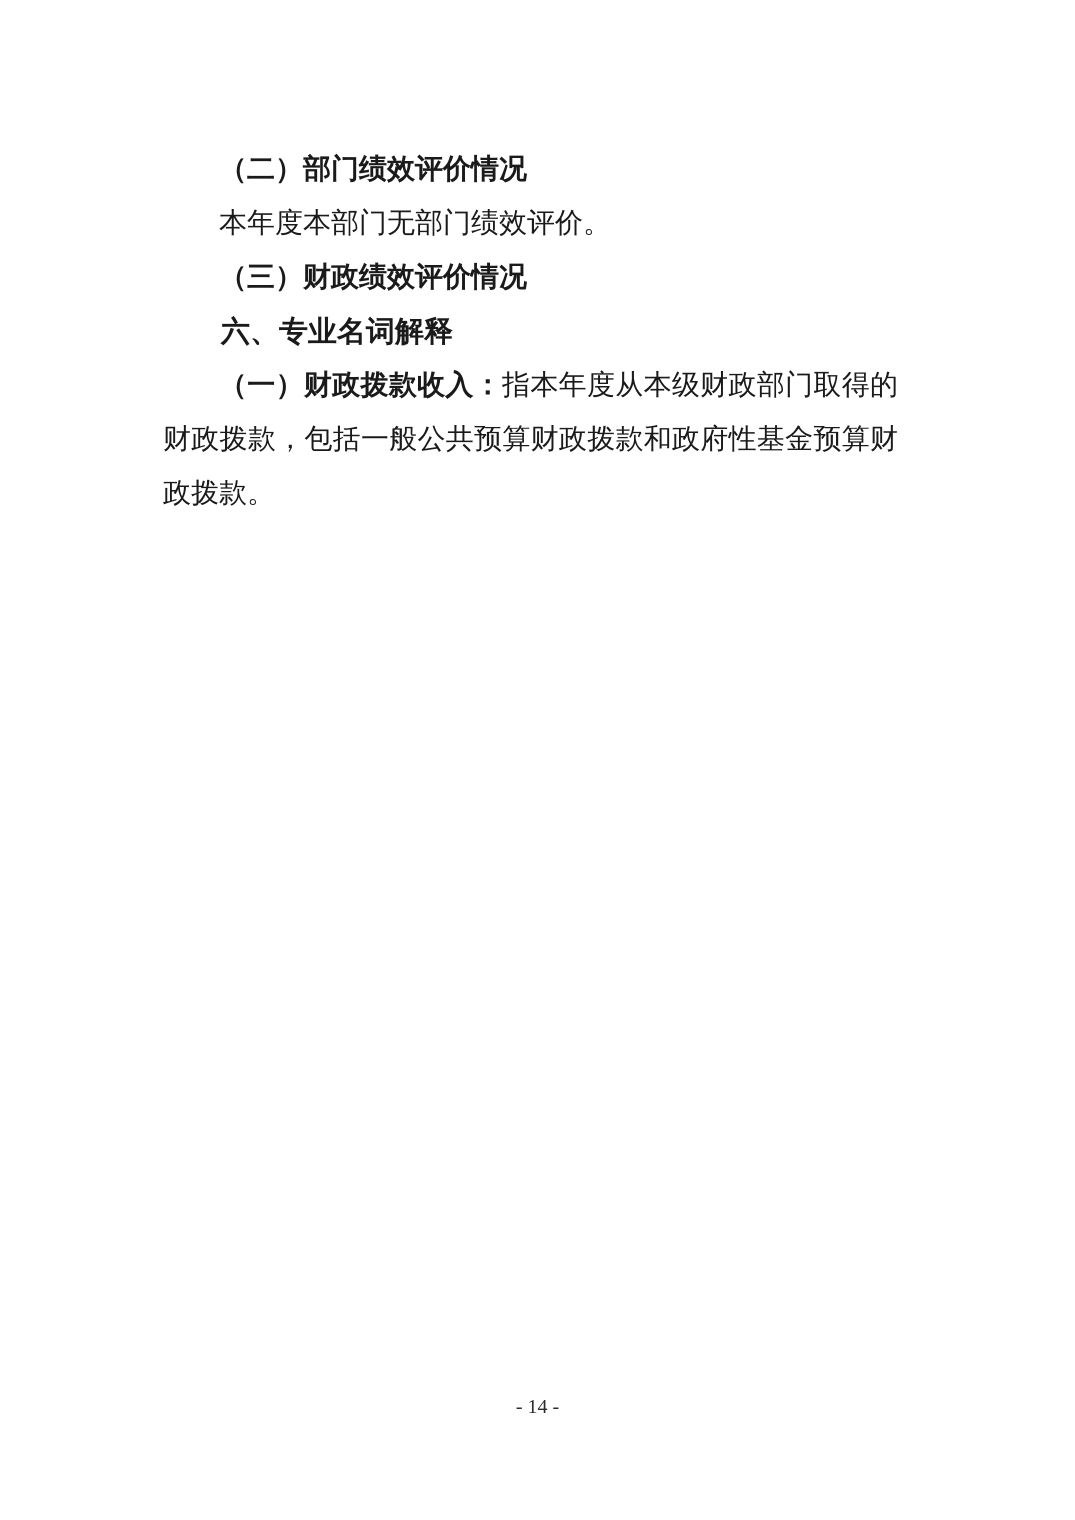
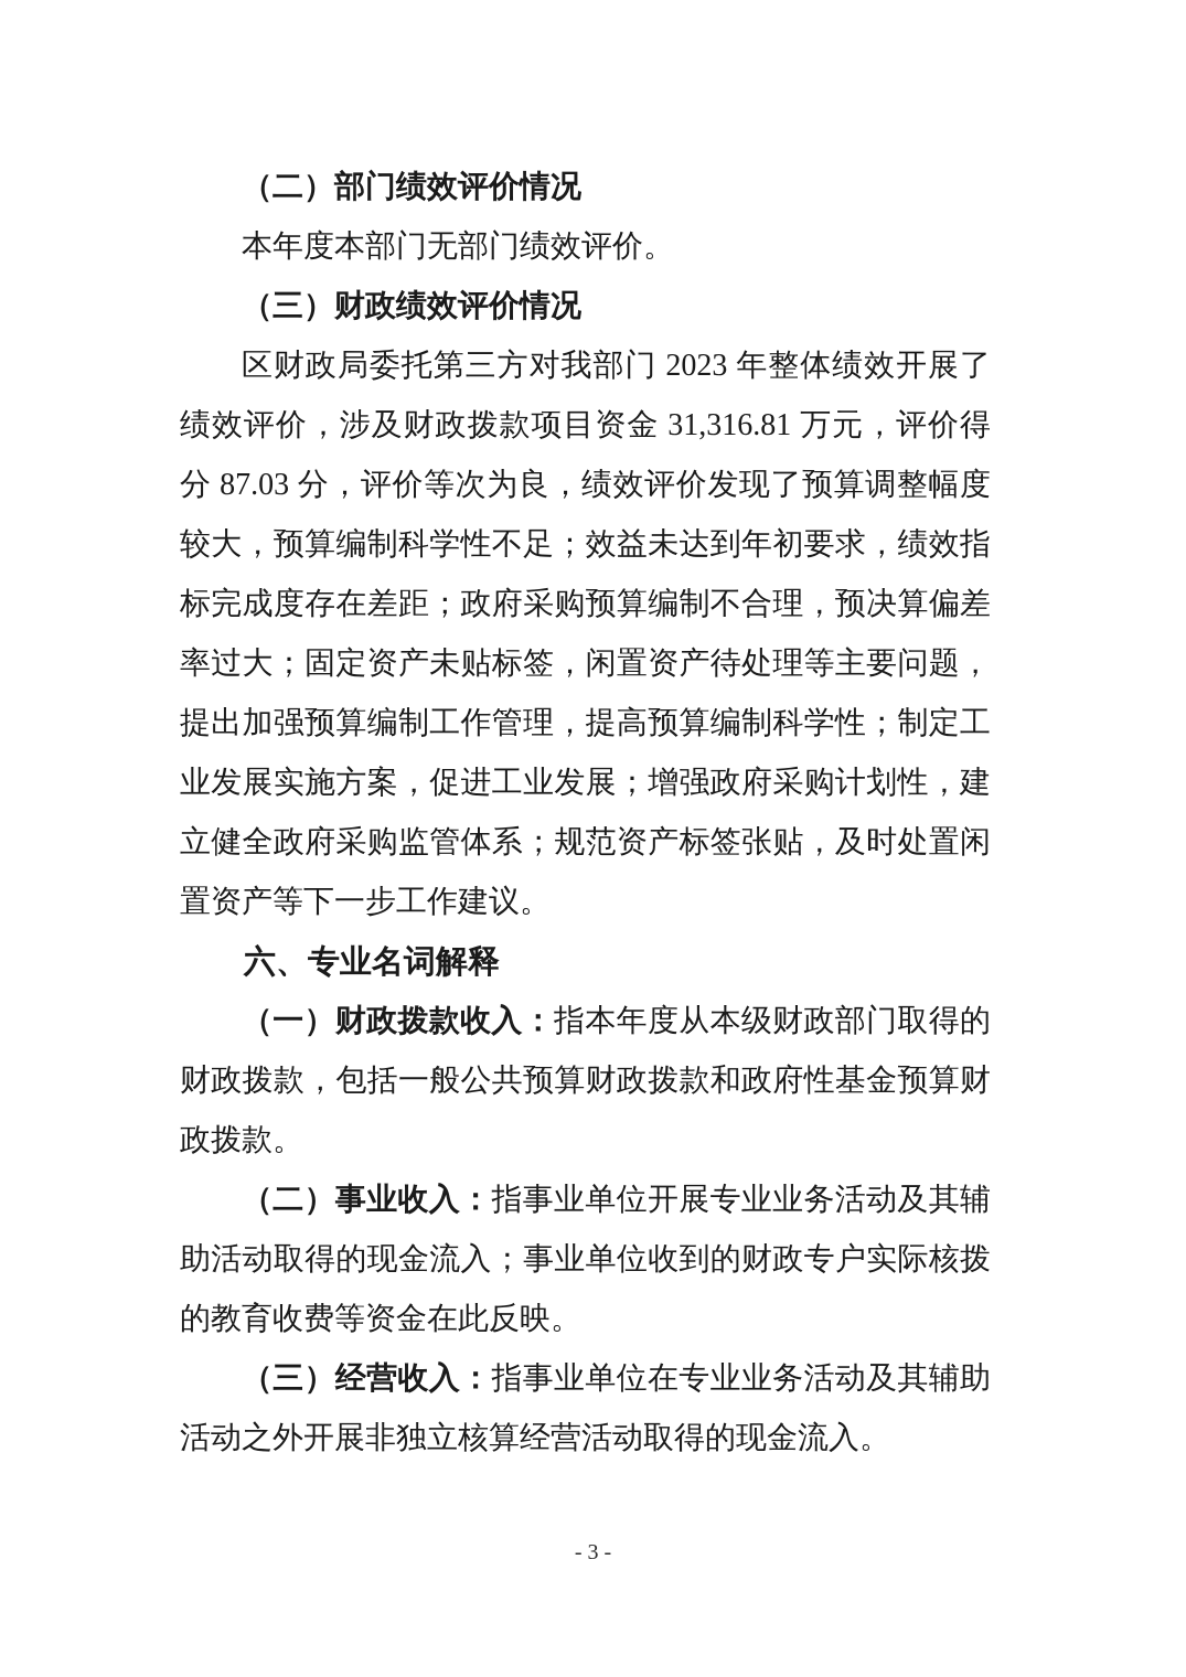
  （二）部门绩效评价情况
  本年度本部门无部门绩效评价。
  （三）财政绩效评价情况
+ 区财政局委托第三方对我部门 2023 年整体绩效开展了绩效评价，涉及财政拨款项目资金 31,316.81 万元，评价得分 87.03 分，评价等次为良，绩效评价发现了预算调整幅度较大，预算编制科学性不足；效益未达到年初要求，绩效指标完成度存在差距；政府采购预算编制不合理，预决算偏差率过大；固定资产未贴标签，闲置资产待处理等主要问题，提出加强预算编制工作管理，提高预算编制科学性；制定工业发展实施方案，促进工业发展；增强政府采购计划性，建立健全政府采购监管体系；规范资产标签张贴，及时处置闲置资产等下一步工作建议。
  六、专业名词解释
  （一）财政拨款收入：指本年度从本级财政部门取得的财政拨款，包括一般公共预算财政拨款和政府性基金预算财政拨款。
+ （二）事业收入：指事业单位开展专业业务活动及其辅助活动取得的现金流入；事业单位收到的财政专户实际核拨的教育收费等资金在此反映。
+ （三）经营收入：指事业单位在专业业务活动及其辅助活动之外开展非独立核算经营活动取得的现金流入。
- - 14 -
+ - 3 -
